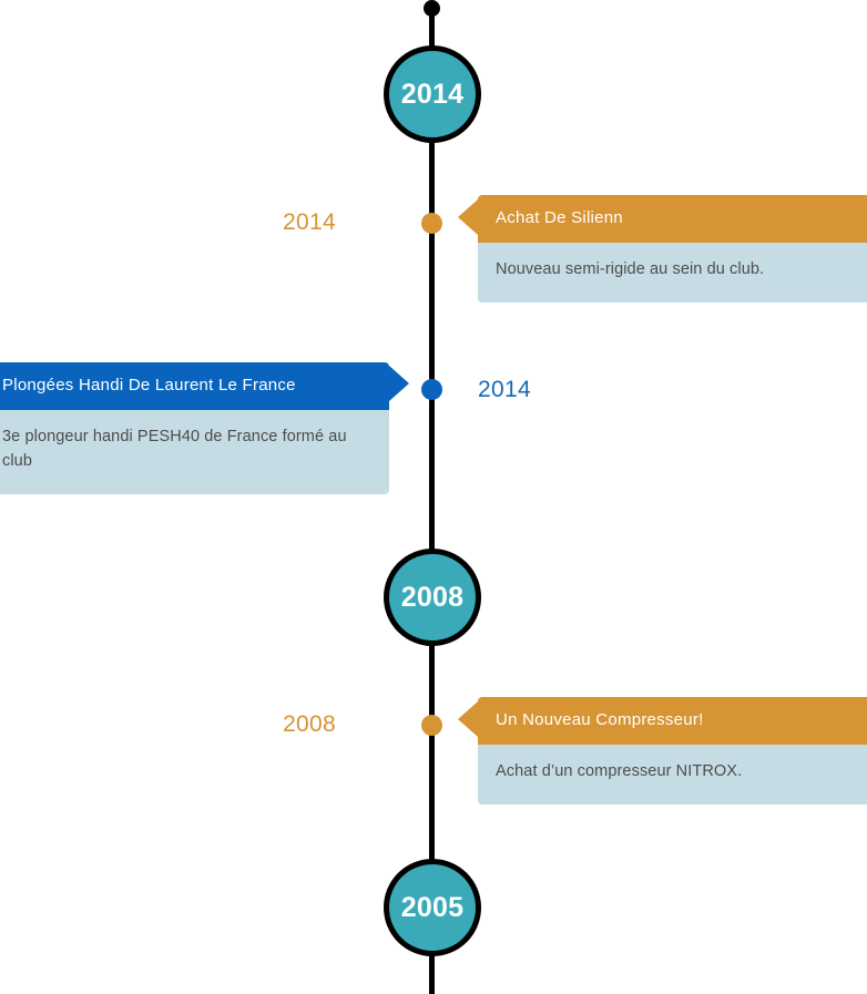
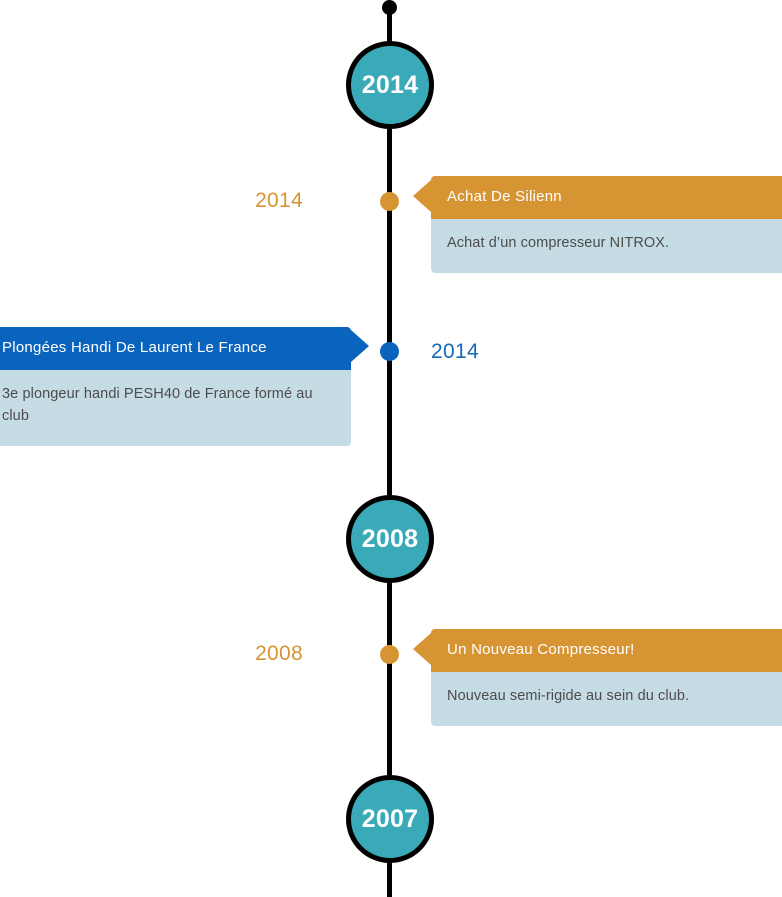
  2014
  2008
- 2005
+ 2007
  2014
  Achat De Silienn
- Nouveau semi-rigide au sein du club.
+ Achat d’un compresseur NITROX.
  2014
  Plongées Handi De Laurent Le France
  3e plongeur handi PESH40 de France formé au club
  2008
  Un Nouveau Compresseur!
- Achat d’un compresseur NITROX.
+ Nouveau semi-rigide au sein du club.
